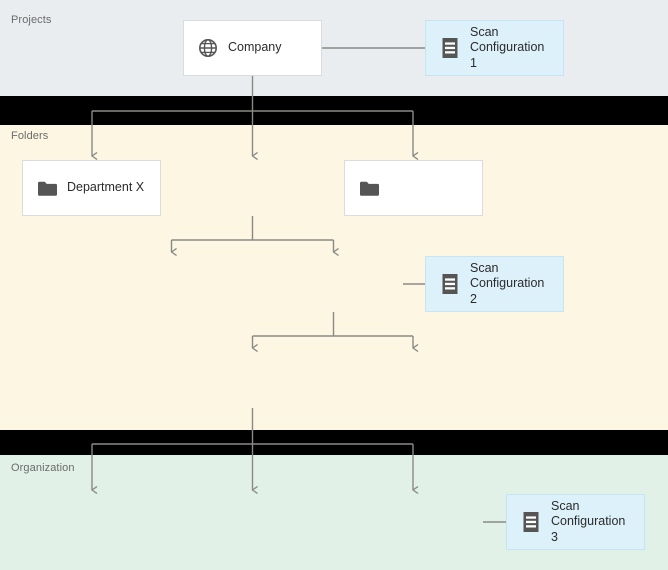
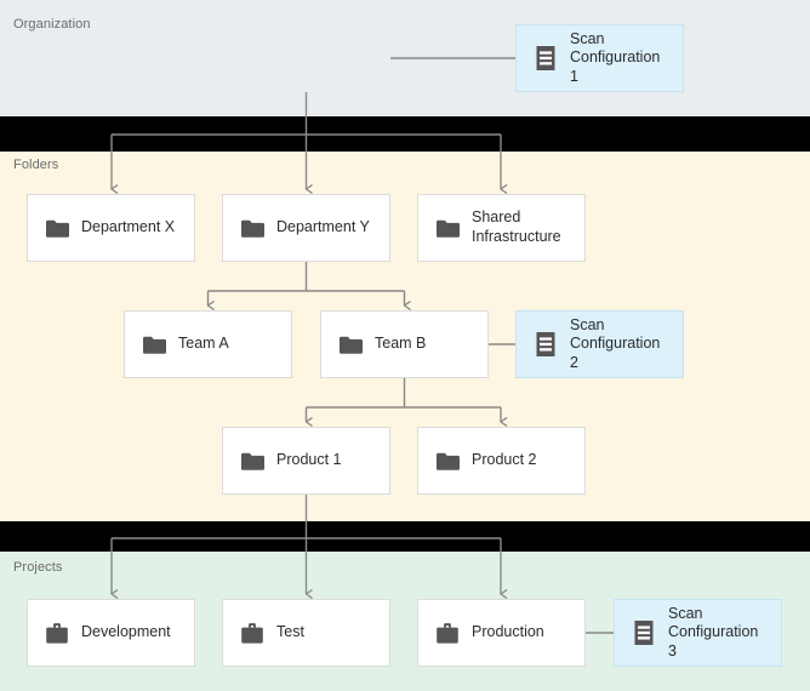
- Projects
+ Organization
  Folders
- Organization
+ Projects
- Company
  Scan
  Configuration 1
  Department X
+ Department Y
+ Shared
+ Infrastructure
+ Team A
+ Team B
  Scan
  Configuration 2
+ Product 1
+ Product 2
+ Development
+ Test
+ Production
  Scan
  Configuration 3
